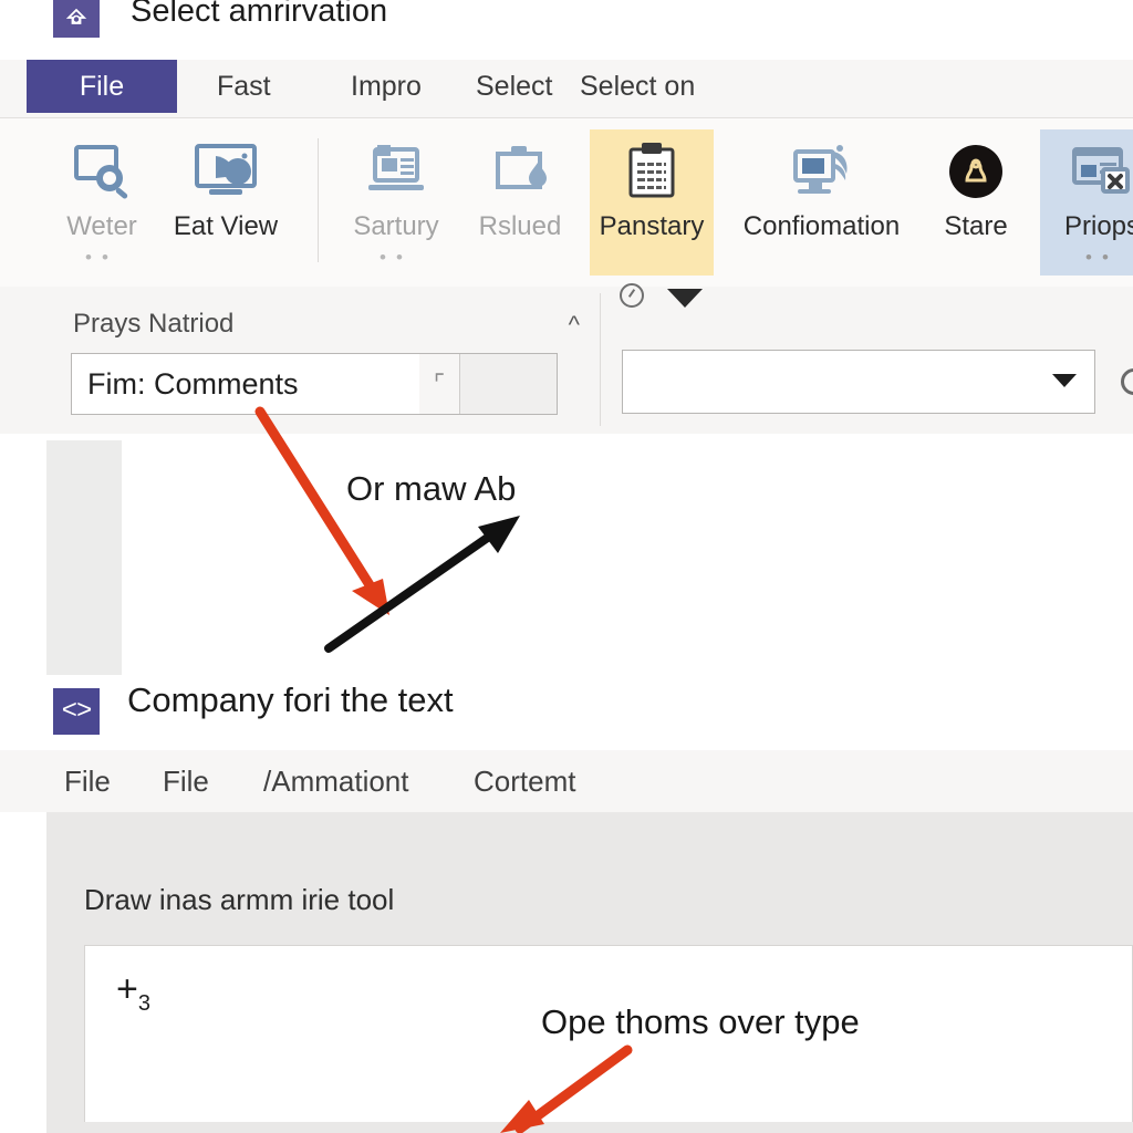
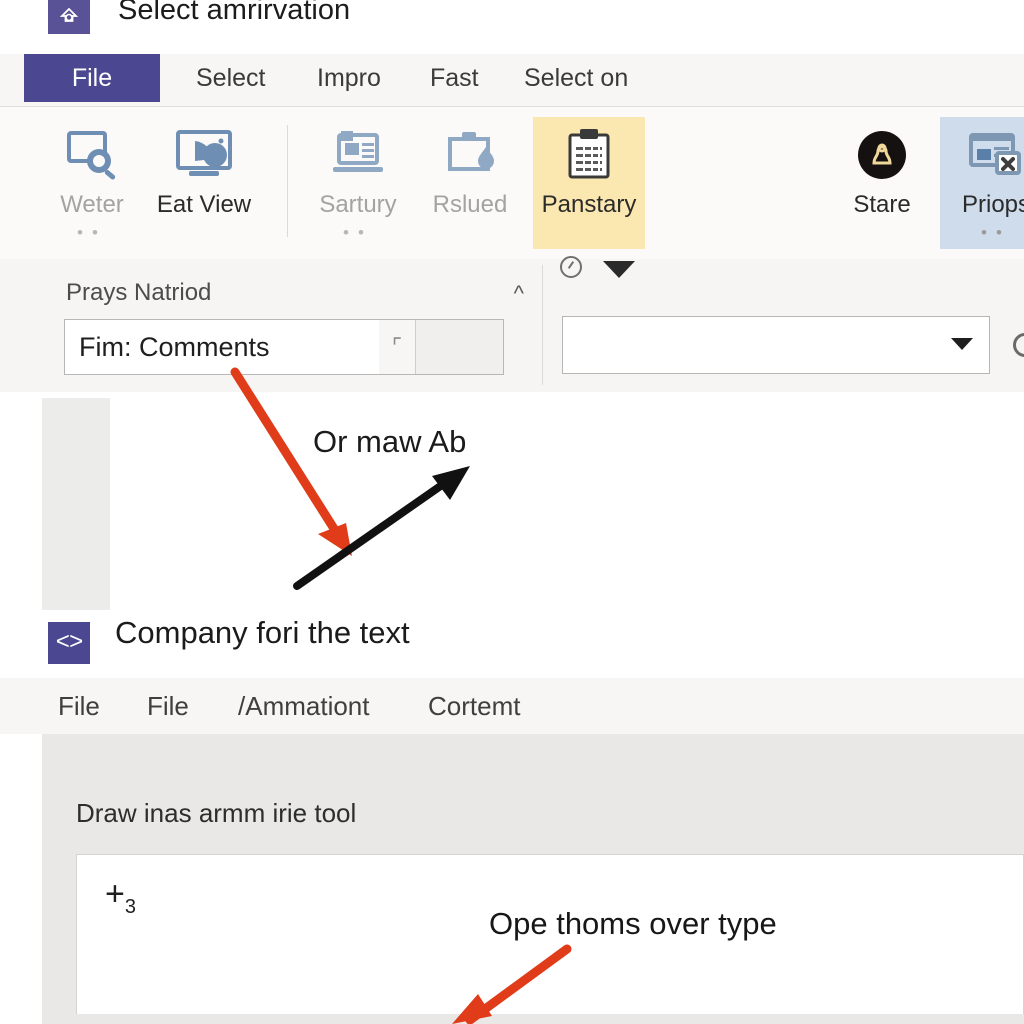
  Select amrirvation
  File
- Fast
+ Select
  Impro
- Select
+ Fast
  Select on
  Weter
  ••
  Eat View
  Sartury
  ••
  Rslued
  Panstary
- Confiomation
  Stare
  Priop
  ••
  Prays Natriod
  ^
  Fim: Comments
  ⌜
  Or maw Ab
  <>
  Company fori the text
  File
  File
  /Ammationt
  Cortemt
  Draw inas armm irie tool
  +3
  Ope thoms over type
